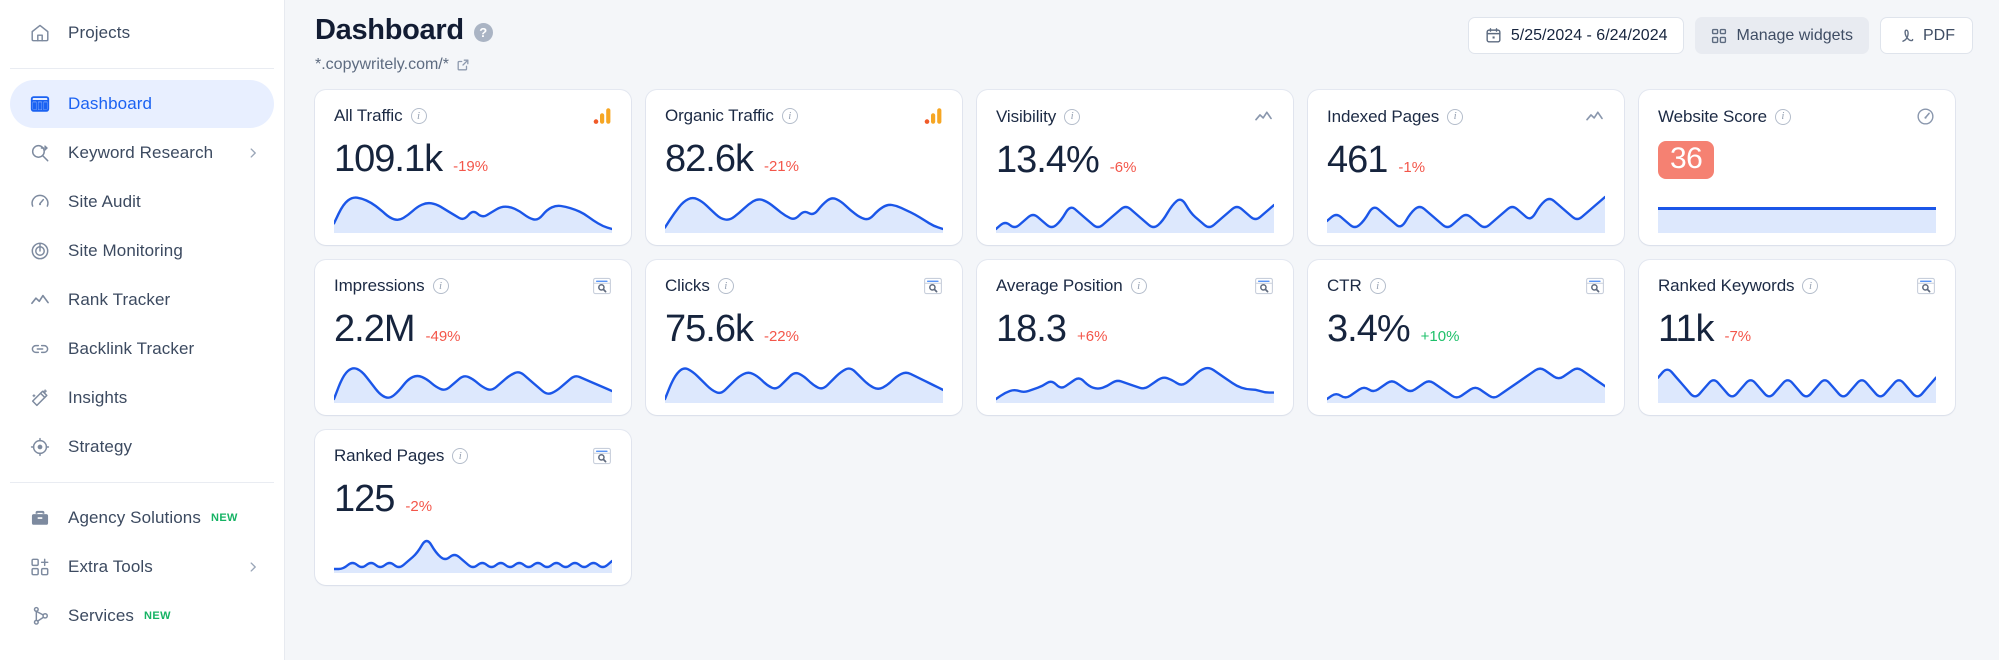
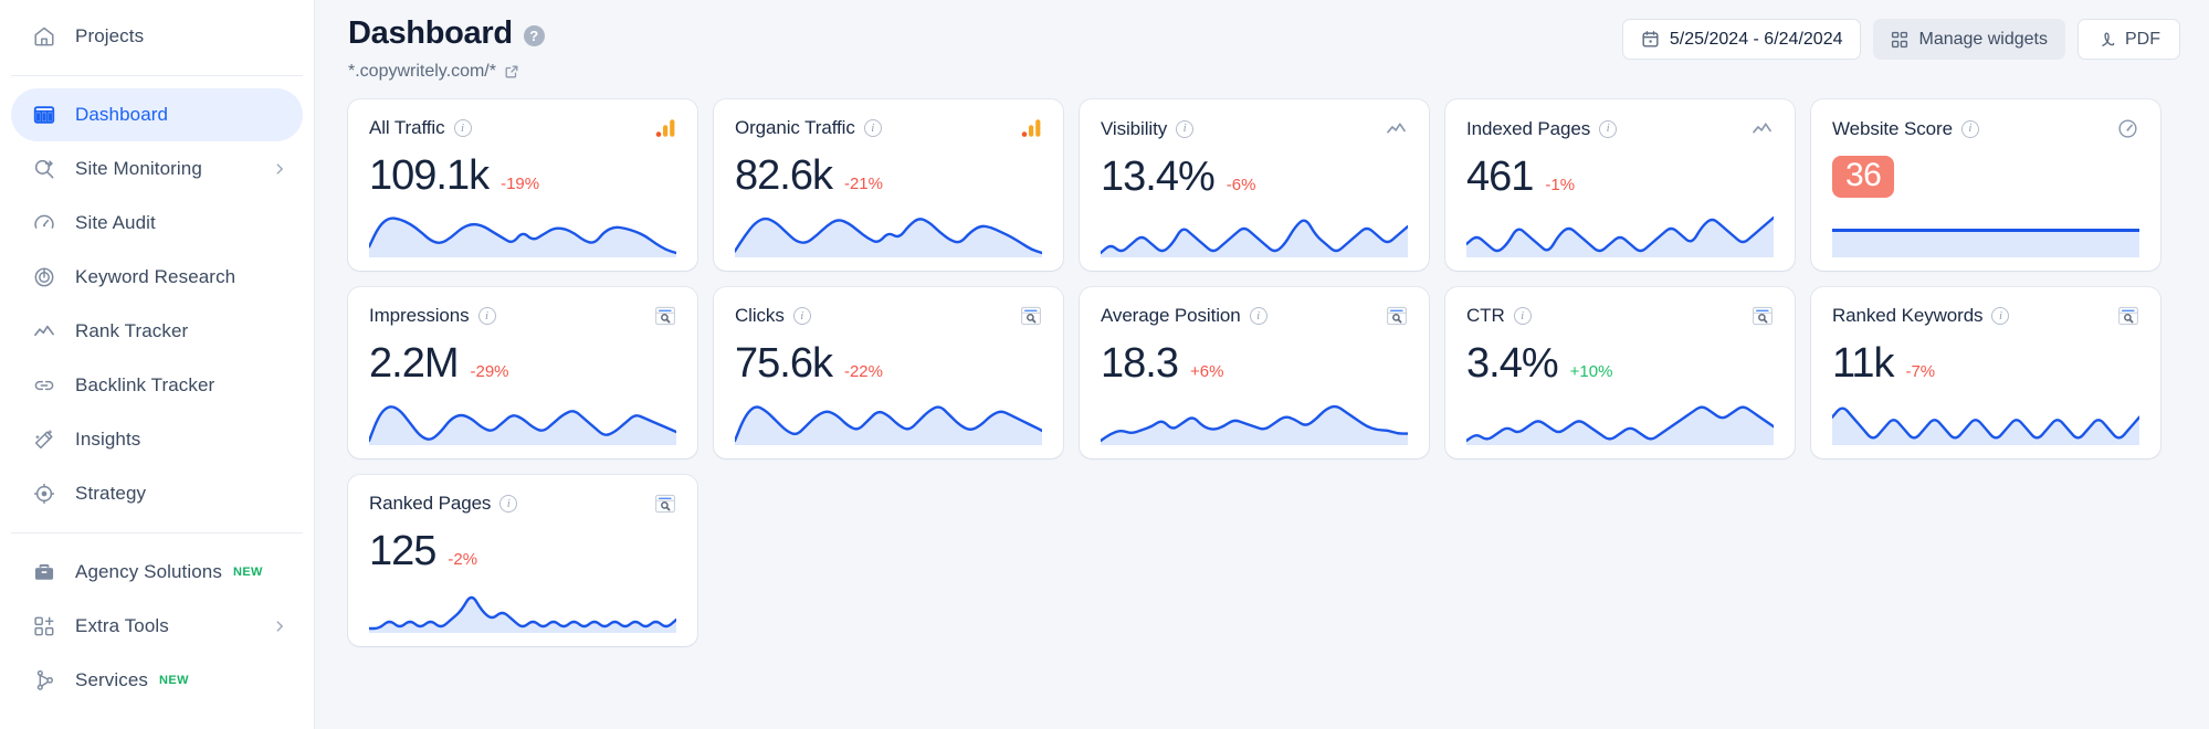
  Projects
  Dashboard
- Keyword Research
+ Site Monitoring
  Site Audit
- Site Monitoring
+ Keyword Research
  Rank Tracker
  Backlink Tracker
  Insights
  Strategy
  Agency Solutions
  NEW
  Extra Tools
  Services
  NEW
  Dashboard
  ?
  *.copywritely.com/*
  5/25/2024 - 6/24/2024
  Manage widgets
  PDF
  All Traffic
  i
  109.1k
  -19%
  Organic Traffic
  i
  82.6k
  -21%
  Visibility
  i
  13.4%
  -6%
  Indexed Pages
  i
  461
  -1%
  Website Score
  i
  36
  Impressions
  i
  2.2M
- -49%
+ -29%
  Clicks
  i
  75.6k
  -22%
  Average Position
  i
  18.3
  +6%
  CTR
  i
  3.4%
  +10%
  Ranked Keywords
  i
  11k
  -7%
  Ranked Pages
  i
  125
  -2%
